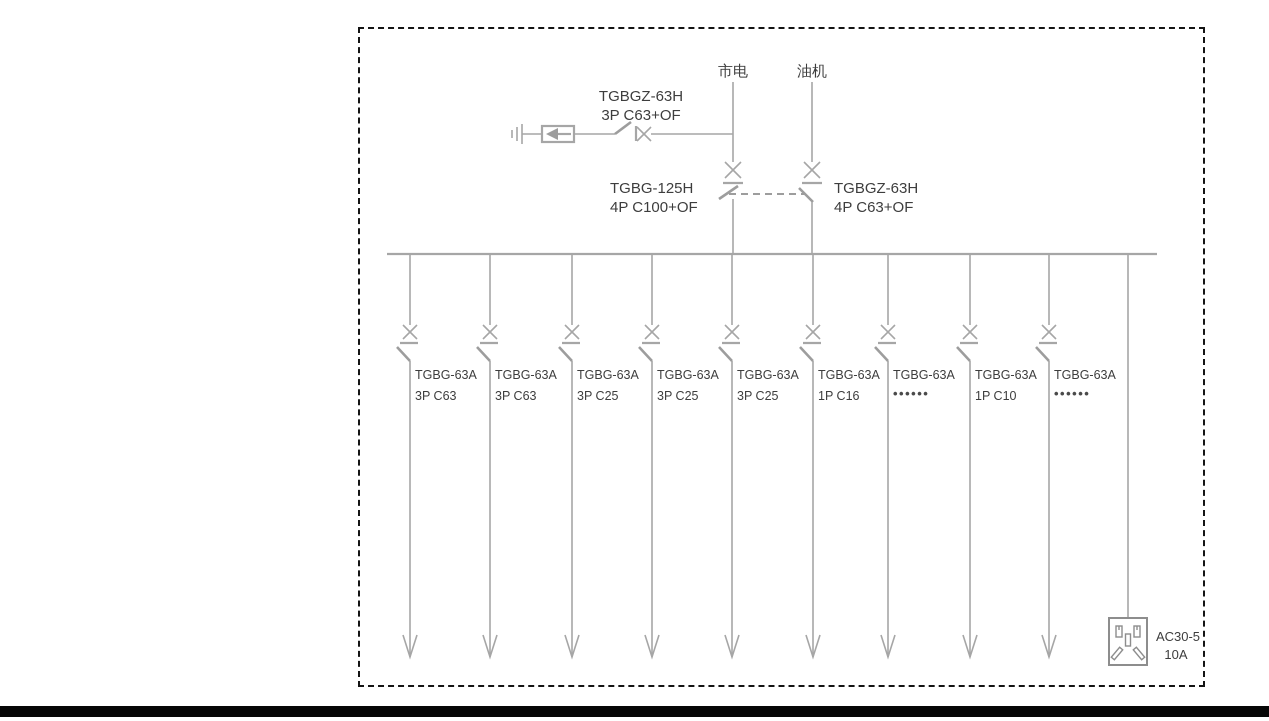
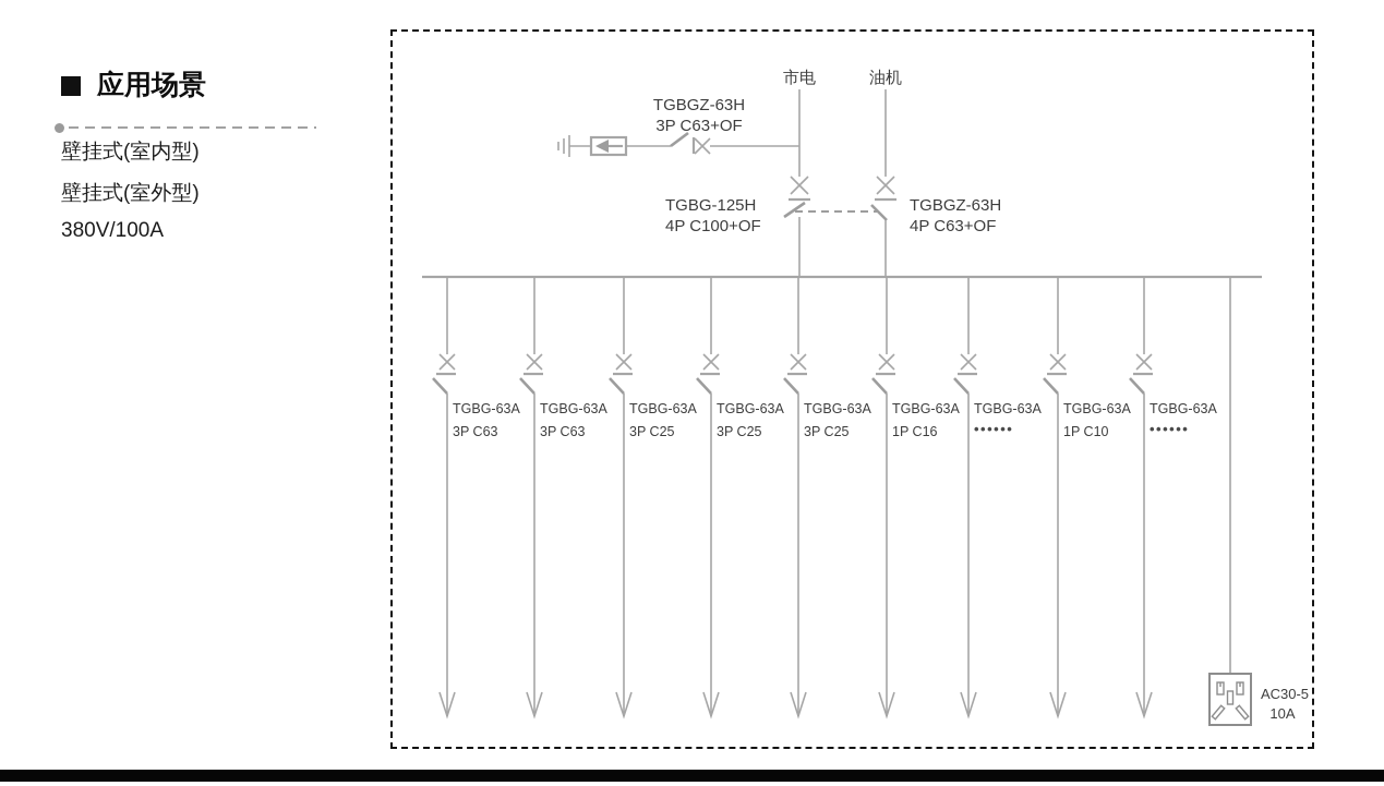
+ 应用场景
+ 壁挂式(室内型)
+ 壁挂式(室外型)
+ 380V/100A
  市电
  油机
  TGBGZ-63H
  3P C63+OF
  TGBG-125H
  4P C100+OF
  TGBGZ-63H
  4P C63+OF
  TGBG-63A
  3P C63
  TGBG-63A
  3P C63
  TGBG-63A
  3P C25
  TGBG-63A
  3P C25
  TGBG-63A
  3P C25
  TGBG-63A
  1P C16
  TGBG-63A
  ••••••
  TGBG-63A
  1P C10
  TGBG-63A
  ••••••
  AC30-5
  10A
